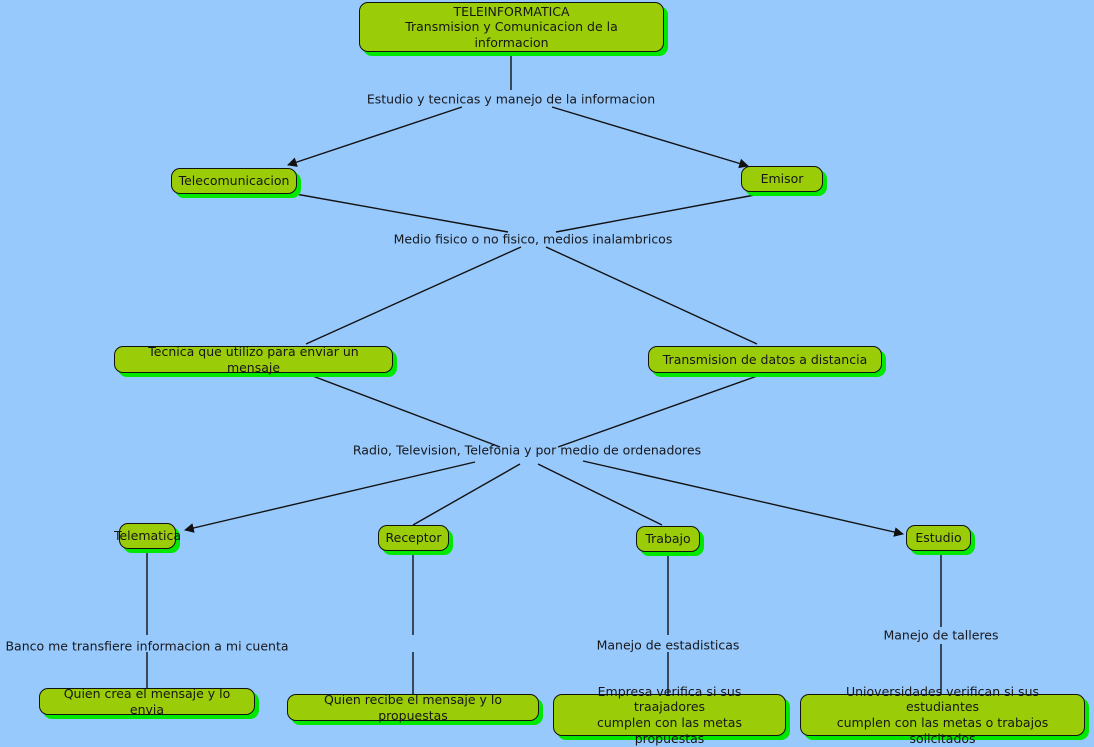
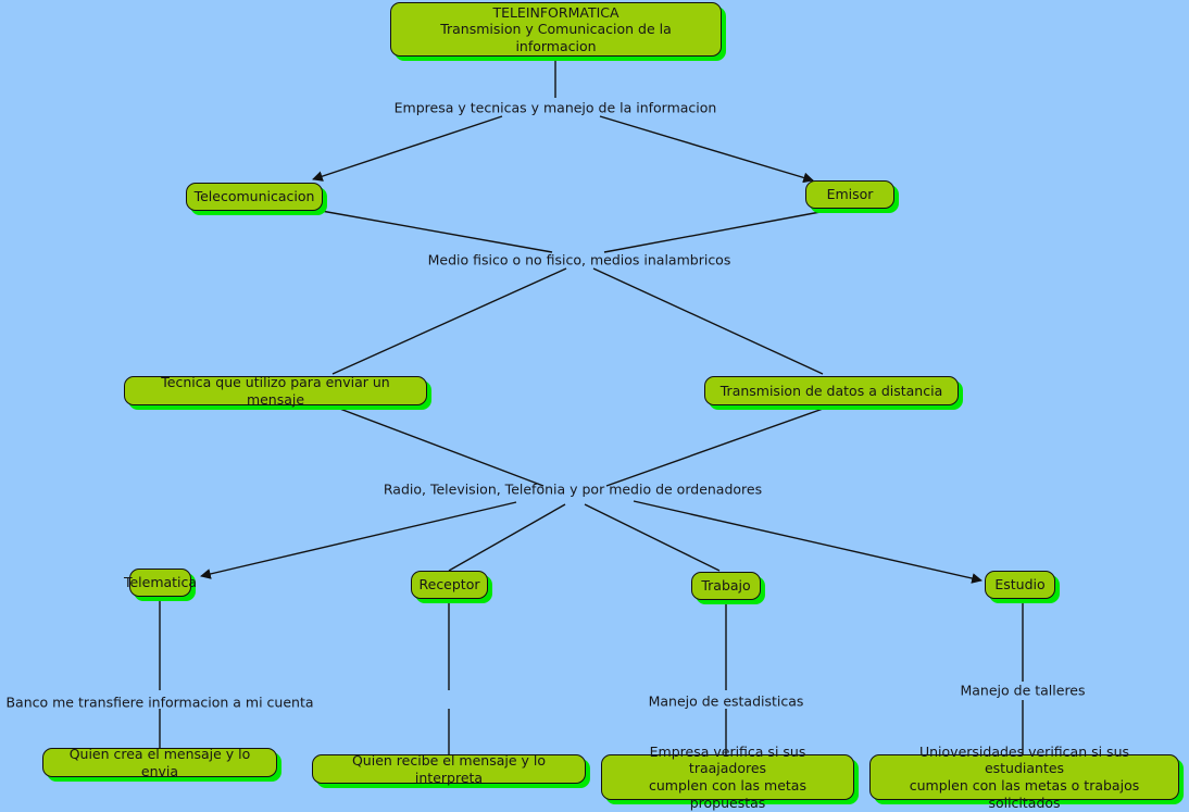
  TELEINFORMATICA
  Transmision y Comunicacion de la informacion
  Telecomunicacion
  Emisor
  Tecnica que utilizo para enviar un mensaje
  Transmision de datos a distancia
  Telematica
  Receptor
  Trabajo
  Estudio
  Quien crea el mensaje y lo envia
- Quien recibe el mensaje y lo propuestas
+ Quien recibe el mensaje y lo interpreta
  Empresa verifica si sus traajadores
  cumplen con las metas propuestas
  Unioversidades verifican si sus estudiantes
  cumplen con las metas o trabajos solicitados
- Estudio y tecnicas y manejo de la informacion
+ Empresa y tecnicas y manejo de la informacion
  Medio fisico o no fisico, medios inalambricos
  Radio, Television, Telefonia y por medio de ordenadores
  Banco me transfiere informacion a mi cuenta
  Manejo de estadisticas
  Manejo de talleres
